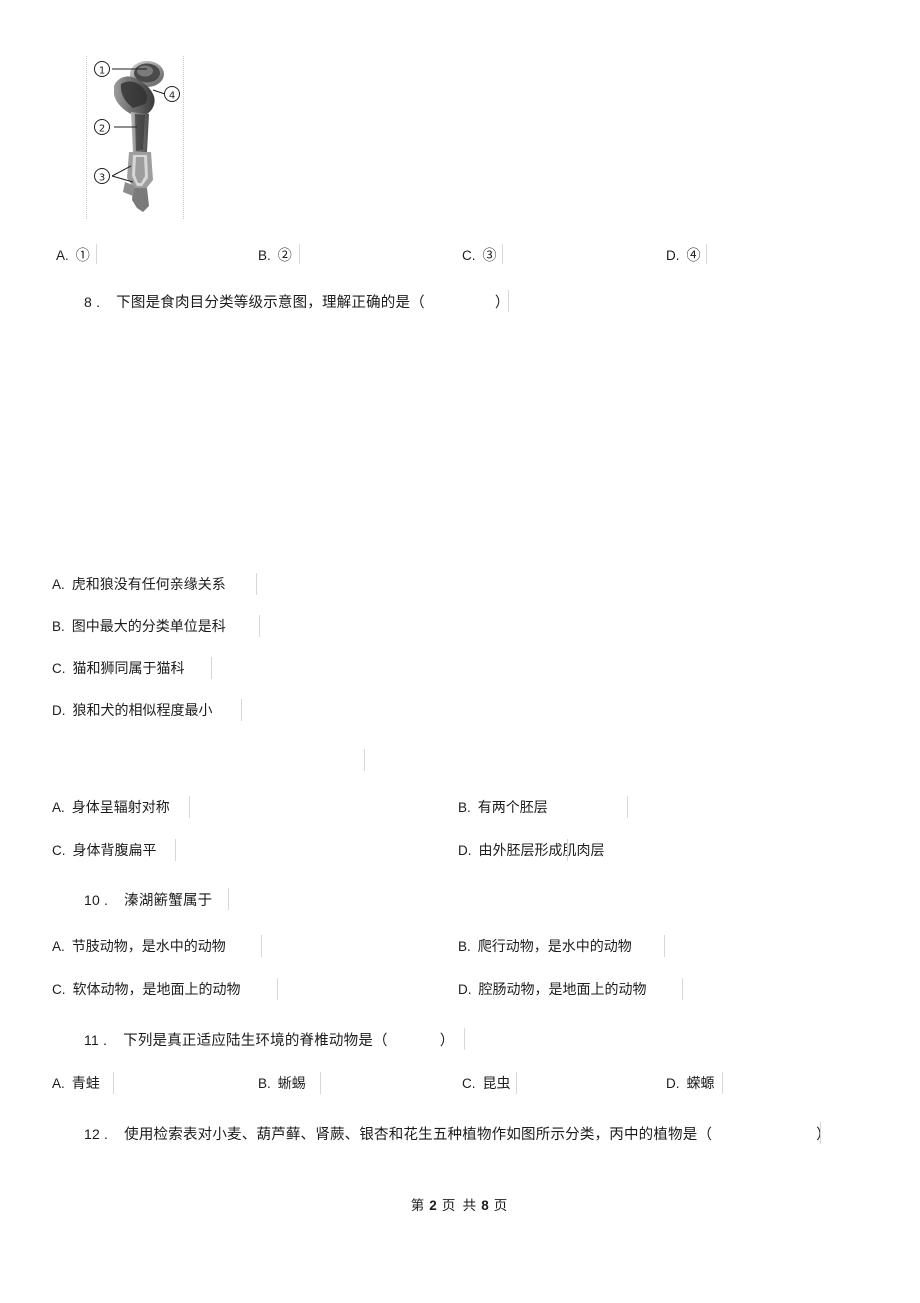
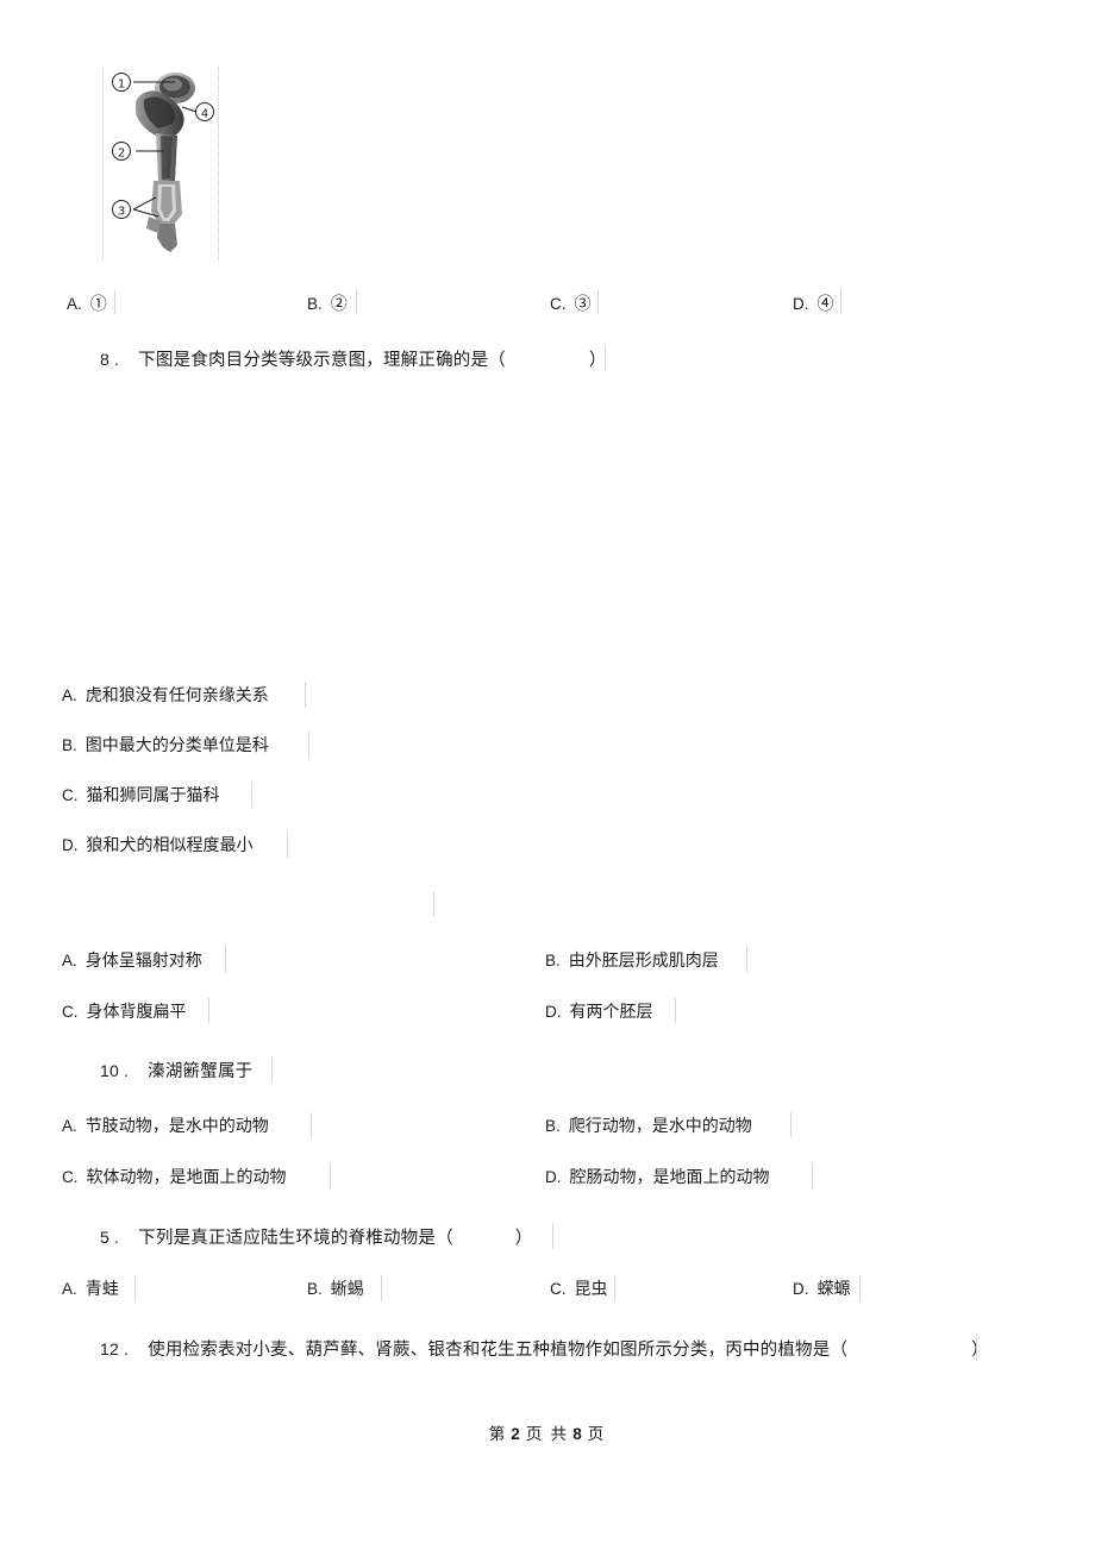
  1
  2
  3
  4
  A. ①
  B. ②
  C. ③
  D. ④
  8 . 下图是食肉目分类等级示意图，理解正确的是（ ）
  A. 虎和狼没有任何亲缘关系
  B. 图中最大的分类单位是科
  C. 猫和狮同属于猫科
  D. 狼和犬的相似程度最小
  A. 身体呈辐射对称
- B. 有两个胚层
+ B. 由外胚层形成肌肉层
  C. 身体背腹扁平
- D. 由外胚层形成肌肉层
+ D. 有两个胚层
  10 . 溱湖簖蟹属于
  A. 节肢动物，是水中的动物
  B. 爬行动物，是水中的动物
  C. 软体动物，是地面上的动物
  D. 腔肠动物，是地面上的动物
- 11 . 下列是真正适应陆生环境的脊椎动物是（ ）
+ 5 . 下列是真正适应陆生环境的脊椎动物是（ ）
  A. 青蛙
  B. 蜥蜴
  C. 昆虫
  D. 蝾螈
  12 . 使用检索表对小麦、葫芦藓、肾蕨、银杏和花生五种植物作如图所示分类，丙中的植物是（ ）
  第 2 页 共 8 页
